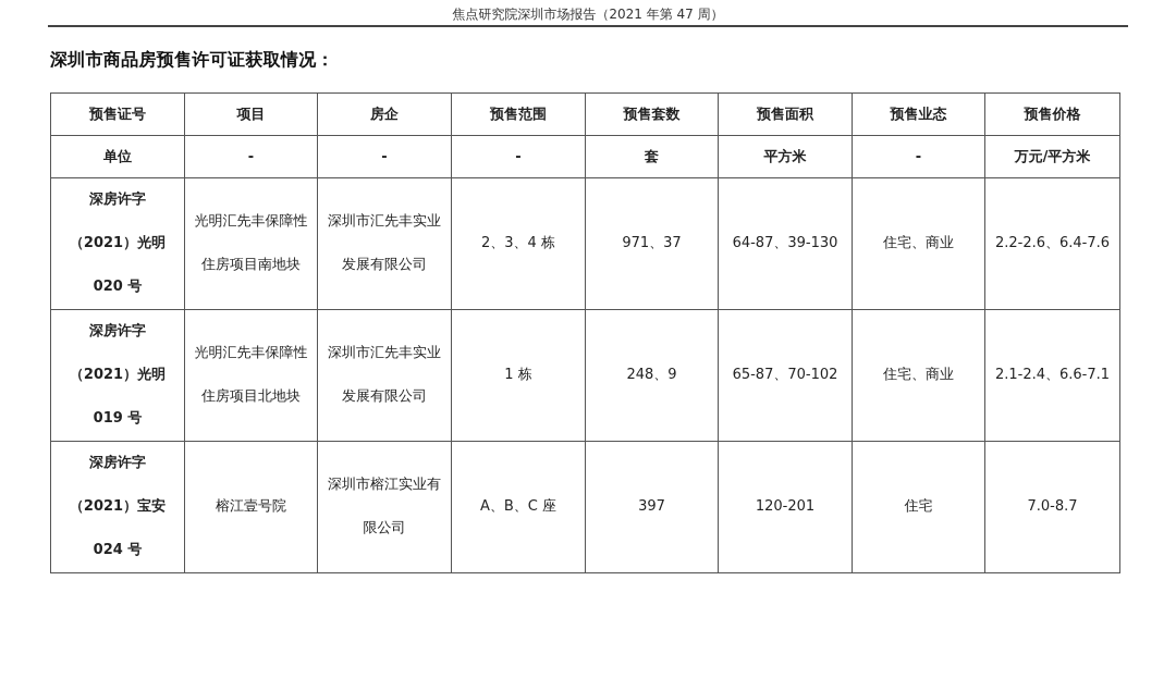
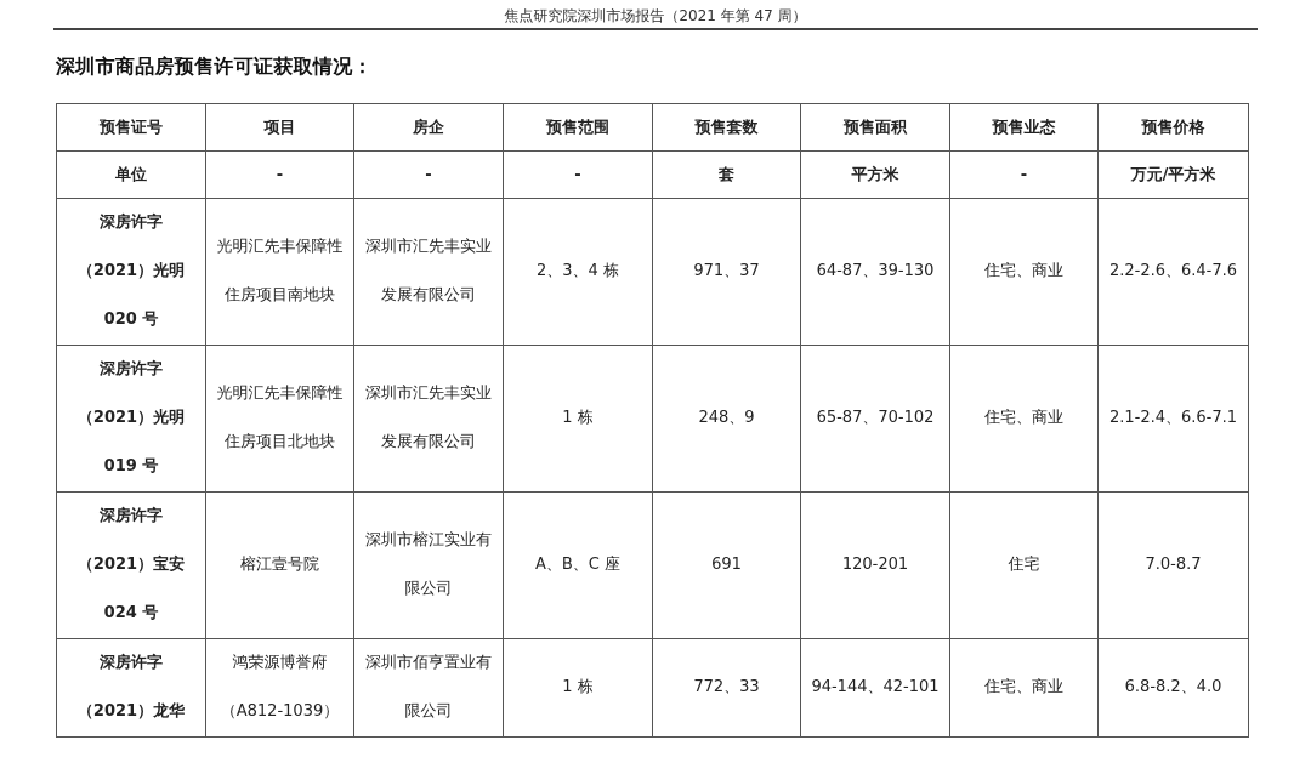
  焦点研究院深圳市场报告（2021 年第 47 周）
  深圳市商品房预售许可证获取情况：
  预售证号	项目	房企	预售范围	预售套数	预售面积	预售业态	预售价格
  单位	-	-	-	套	平方米	-	万元/平方米
  深房许字 （2021）光明 020 号	光明汇先丰保障性 住房项目南地块	深圳市汇先丰实业 发展有限公司	2、3、4 栋	971、37	64-87、39-130	住宅、商业	2.2-2.6、6.4-7.6
  深房许字 （2021）光明 019 号	光明汇先丰保障性 住房项目北地块	深圳市汇先丰实业 发展有限公司	1 栋	248、9	65-87、70-102	住宅、商业	2.1-2.4、6.6-7.1
- 深房许字 （2021）宝安 024 号	榕江壹号院	深圳市榕江实业有 限公司	A、B、C 座	397	120-201	住宅	7.0-8.7
+ 深房许字 （2021）宝安 024 号	榕江壹号院	深圳市榕江实业有 限公司	A、B、C 座	691	120-201	住宅	7.0-8.7
+ 深房许字 （2021）龙华	鸿荣源博誉府 （A812-1039）	深圳市佰亨置业有 限公司	1 栋	772、33	94-144、42-101	住宅、商业	6.8-8.2、4.0
